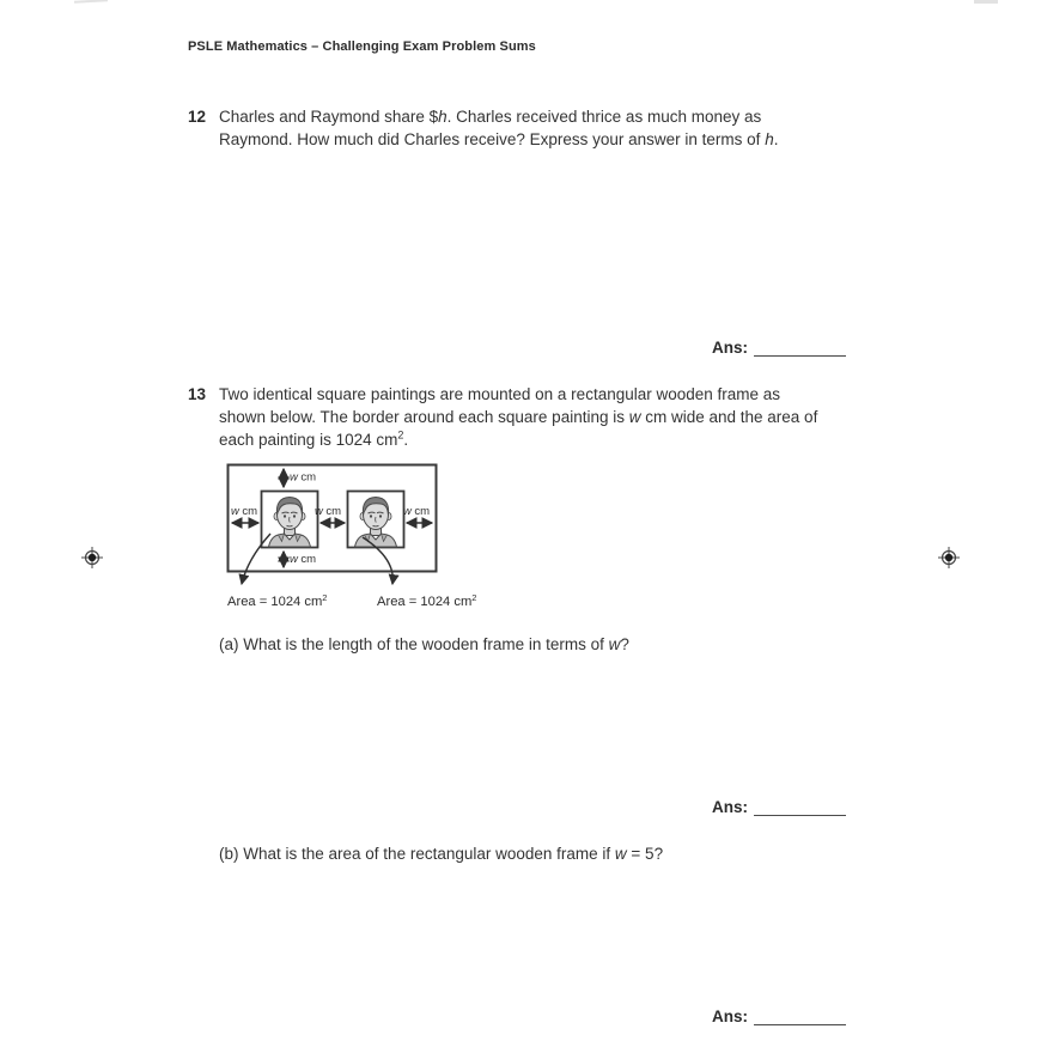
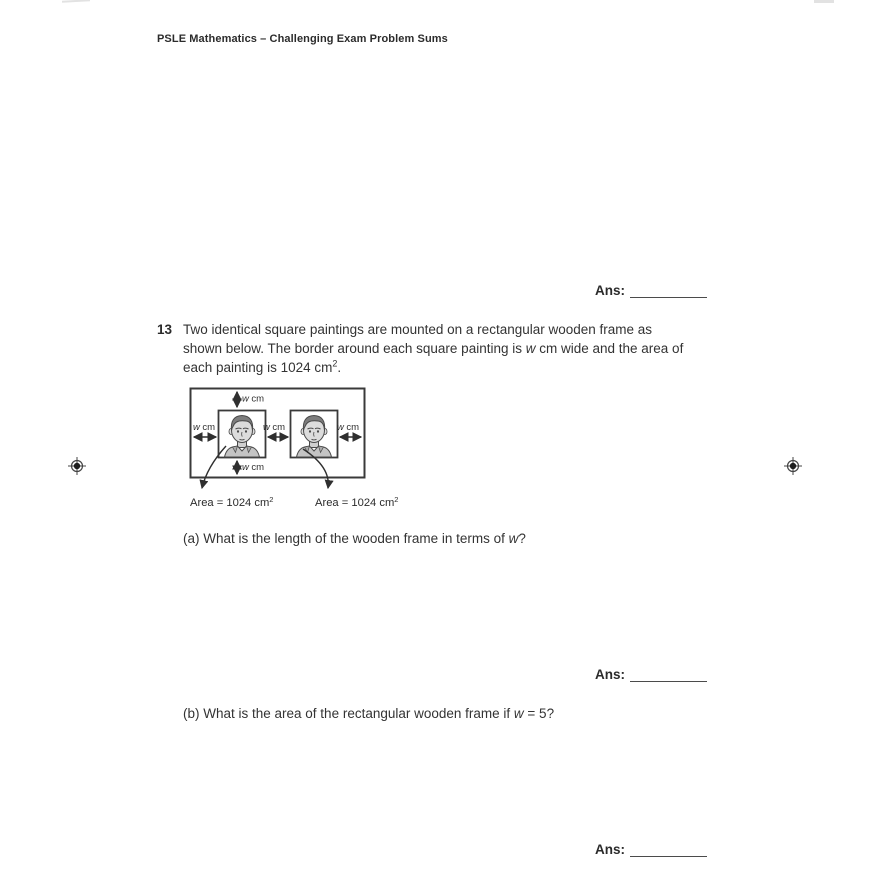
  PSLE Mathematics – Challenging Exam Problem Sums
- 12
- Charles and Raymond share $h. Charles received thrice as much money as
- Raymond. How much did Charles receive? Express your answer in terms of h.
  Ans:
  13
  Two identical square paintings are mounted on a rectangular wooden frame as
  shown below. The border around each square painting is w cm wide and the area of
  each painting is 1024 cm2.
  w cm
  w cm
  w cm
  w cm
  w cm
  Area = 1024 cm2
  Area = 1024 cm2
  (a) What is the length of the wooden frame in terms of w?
  Ans:
  (b) What is the area of the rectangular wooden frame if w = 5?
  Ans:
